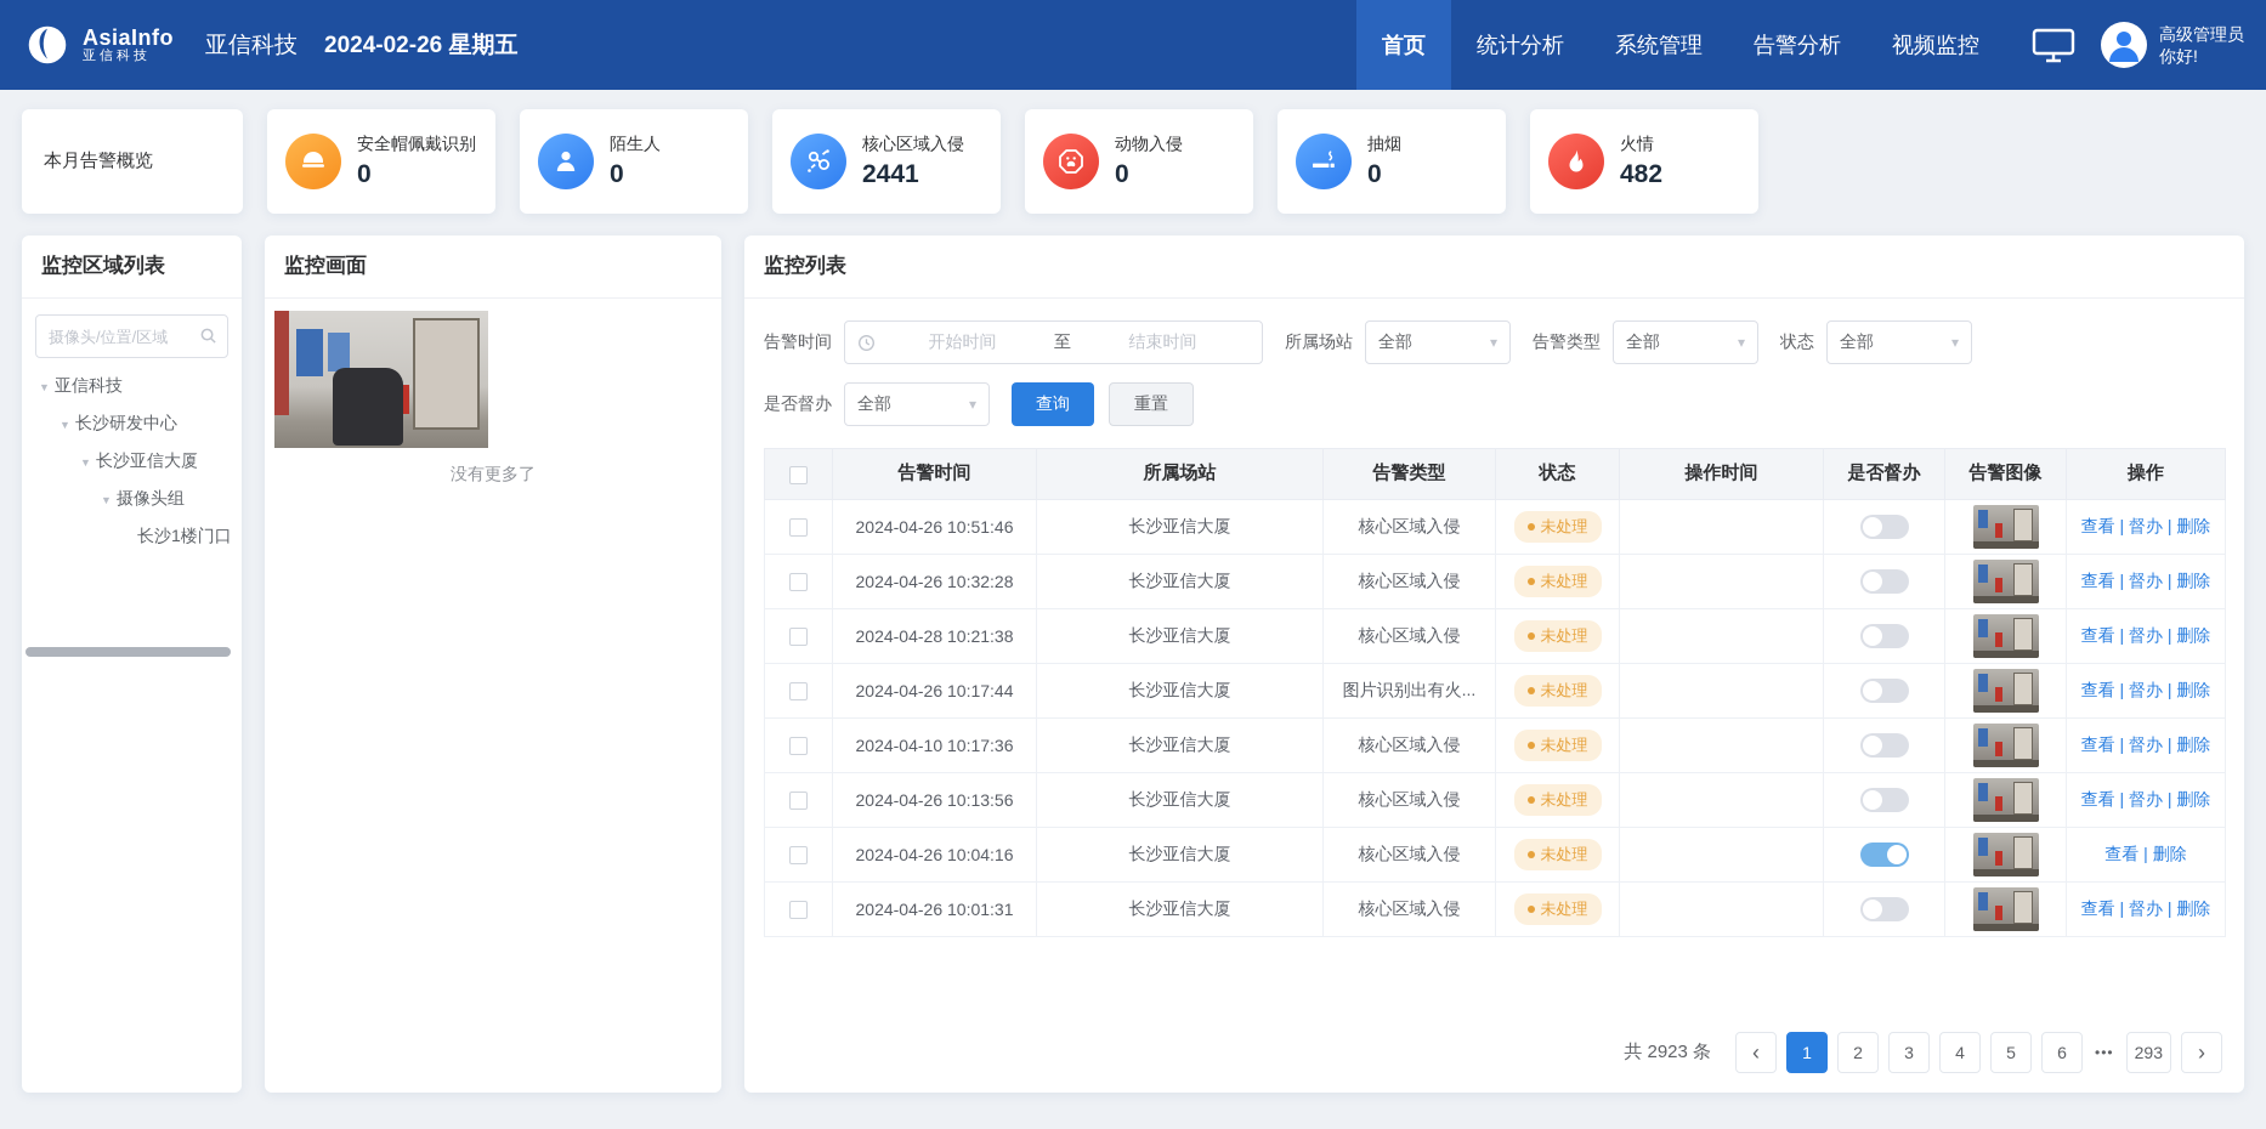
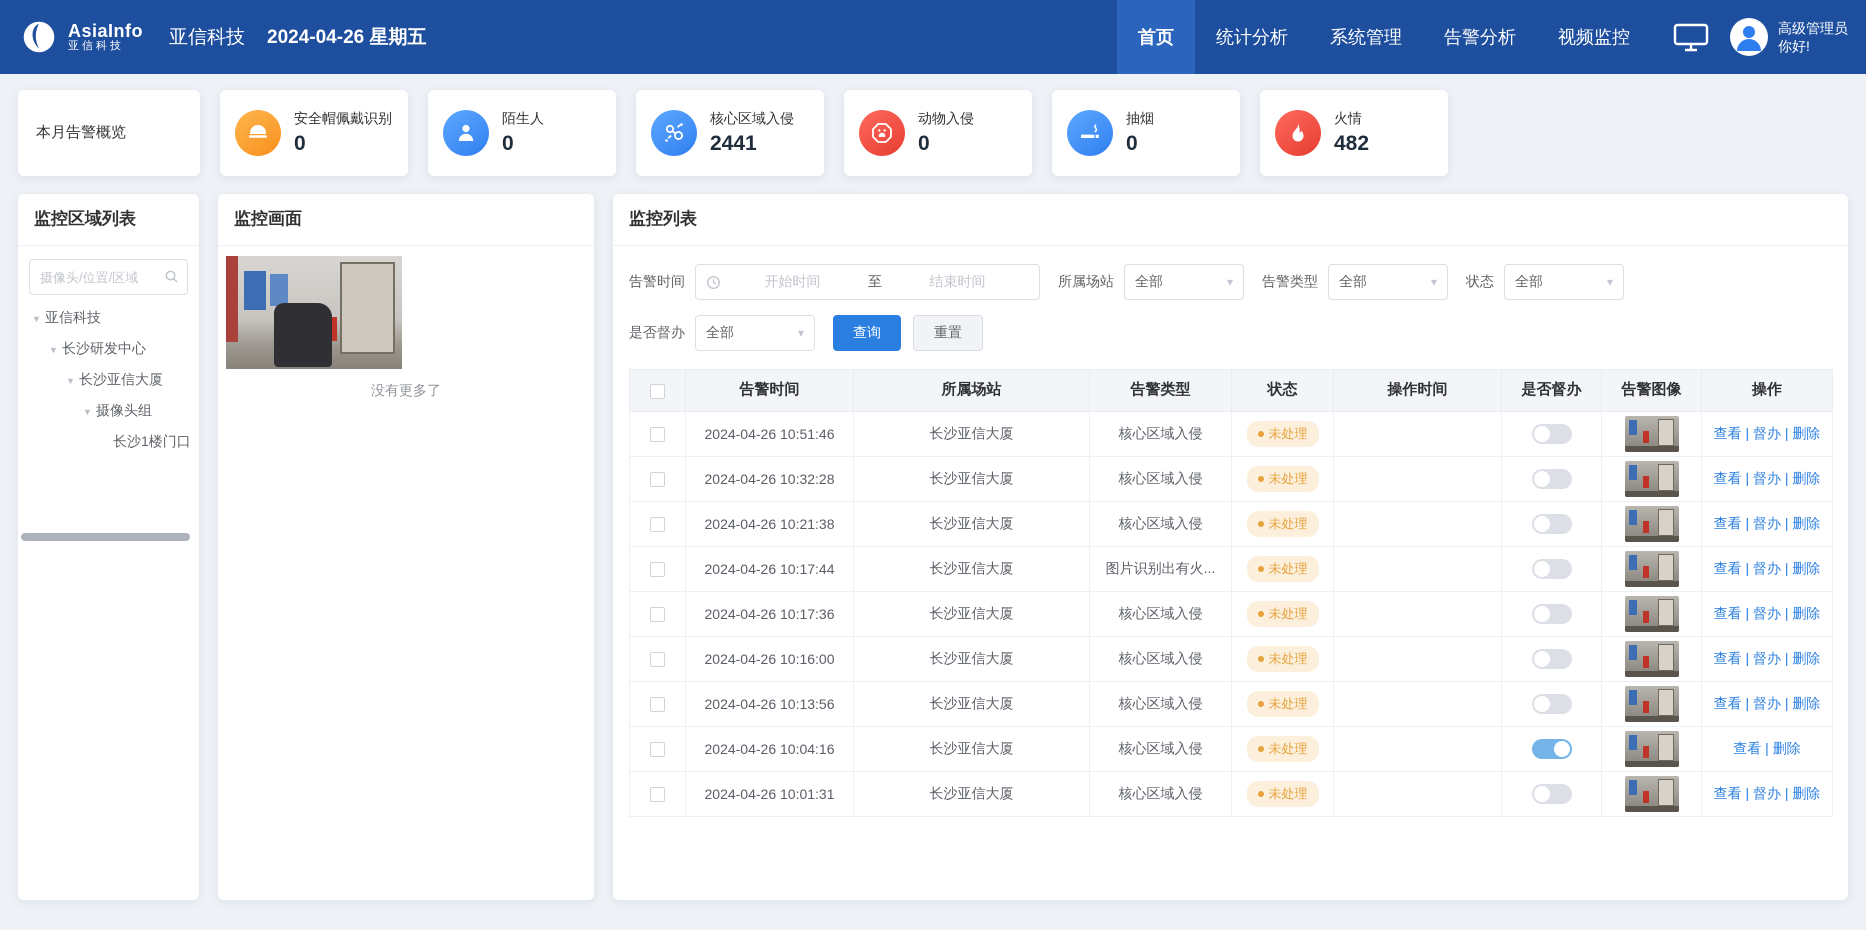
  AsiaInfo
  亚信科技
  亚信科技
- 2024-02-26 星期五
+ 2024-04-26 星期五
  首页
  统计分析
  系统管理
  告警分析
  视频监控
  高级管理员
  你好!
  本月告警概览
  安全帽佩戴识别
  0
  陌生人
  0
  核心区域入侵
  2441
  动物入侵
  0
  抽烟
  0
  火情
  482
  监控区域列表
  摄像头/位置/区域
  ▼
  亚信科技
  ▼
  长沙研发中心
  ▼
  长沙亚信大厦
  ▼
  摄像头组
  长沙1楼门口
  监控画面
  没有更多了
  监控列表
  告警时间
  开始时间
  至
  结束时间
  所属场站
  全部
  ▾
  告警类型
  全部
  ▾
  状态
  全部
  ▾
  是否督办
  全部
  ▾
  查询
  重置
  	告警时间	所属场站	告警类型	状态	操作时间	是否督办	告警图像	操作
  	2024-04-26 10:51:46	长沙亚信大厦	核心区域入侵	未处理				查看 | 督办 | 删除
  	2024-04-26 10:32:28	长沙亚信大厦	核心区域入侵	未处理				查看 | 督办 | 删除
- 	2024-04-28 10:21:38	长沙亚信大厦	核心区域入侵	未处理				查看 | 督办 | 删除
+ 	2024-04-26 10:21:38	长沙亚信大厦	核心区域入侵	未处理				查看 | 督办 | 删除
  	2024-04-26 10:17:44	长沙亚信大厦	图片识别出有火...	未处理				查看 | 督办 | 删除
- 	2024-04-10 10:17:36	长沙亚信大厦	核心区域入侵	未处理				查看 | 督办 | 删除
+ 	2024-04-26 10:17:36	长沙亚信大厦	核心区域入侵	未处理				查看 | 督办 | 删除
+ 	2024-04-26 10:16:00	长沙亚信大厦	核心区域入侵	未处理				查看 | 督办 | 删除
  	2024-04-26 10:13:56	长沙亚信大厦	核心区域入侵	未处理				查看 | 督办 | 删除
  	2024-04-26 10:04:16	长沙亚信大厦	核心区域入侵	未处理				查看 | 删除
  	2024-04-26 10:01:31	长沙亚信大厦	核心区域入侵	未处理				查看 | 督办 | 删除
- 共 2923 条
- ‹
- 1
- 2
- 3
- 4
- 5
- 6
- •••
- 293
- ›
